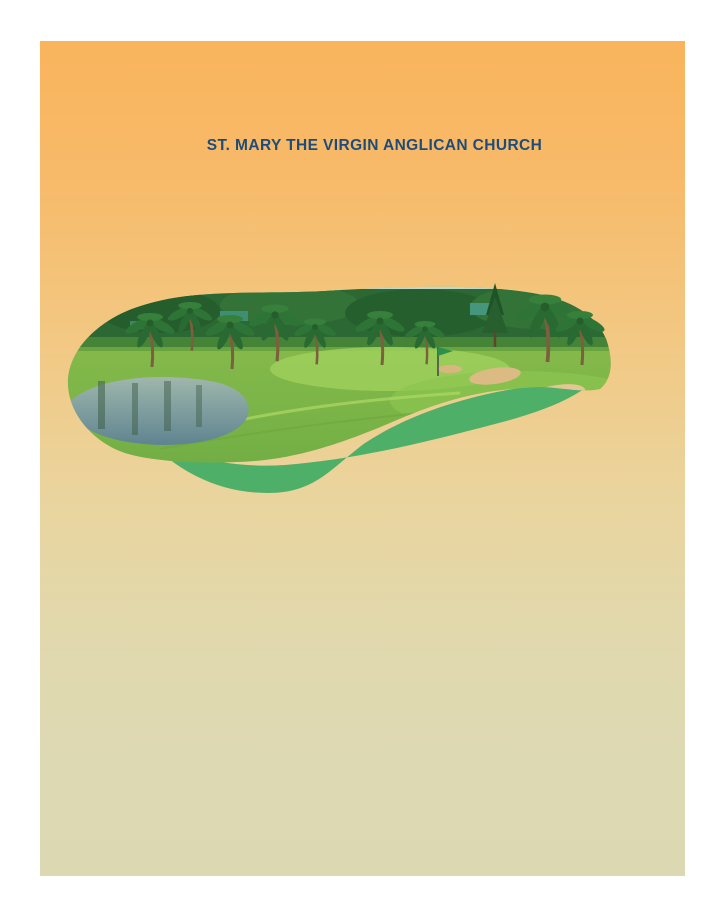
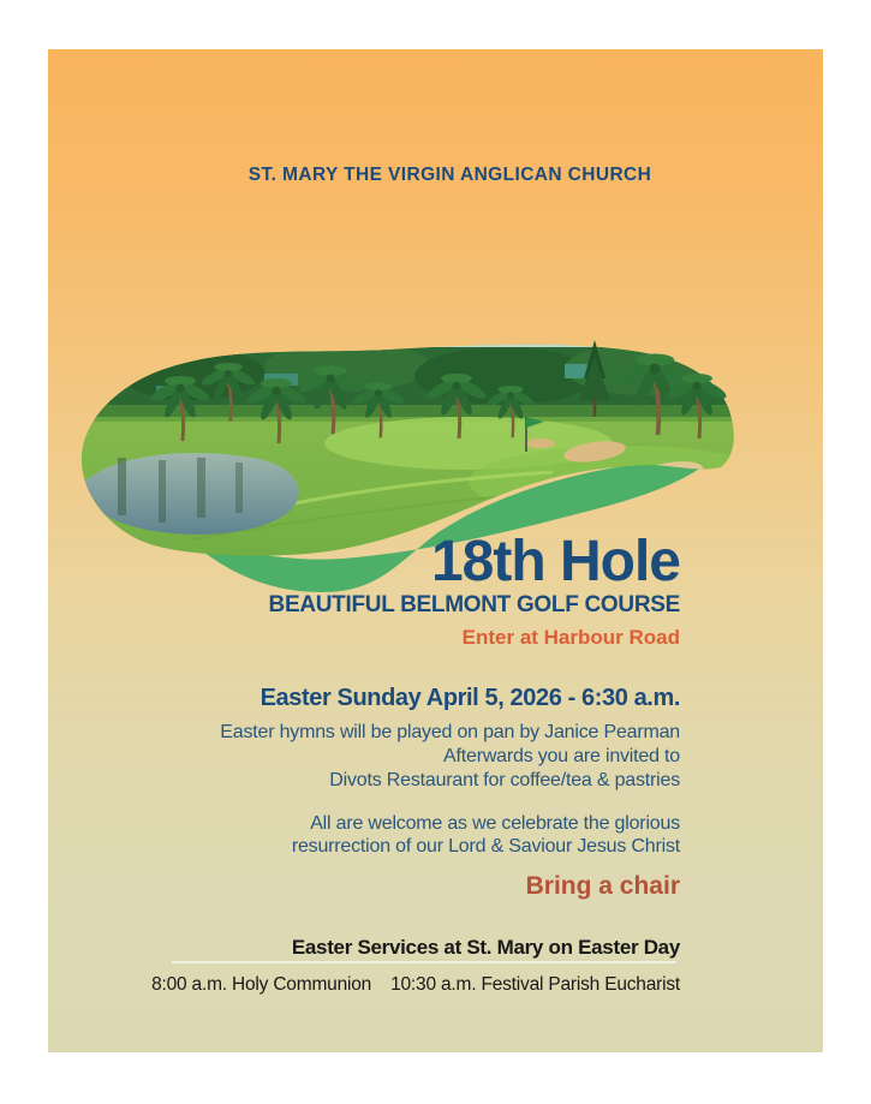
  ST. MARY THE VIRGIN ANGLICAN CHURCH
+ 18th Hole
+ BEAUTIFUL BELMONT GOLF COURSE
+ Enter at Harbour Road
+ Easter Sunday April 5, 2026 - 6:30 a.m.
+ Easter hymns will be played on pan by Janice Pearman
+ Afterwards you are invited to
+ Divots Restaurant for coffee/tea & pastries
+ All are welcome as we celebrate the glorious
+ resurrection of our Lord & Saviour Jesus Christ
+ Bring a chair
+ Easter Services at St. Mary on Easter Day
+ 8:00 a.m. Holy Communion 10:30 a.m. Festival Parish Eucharist
